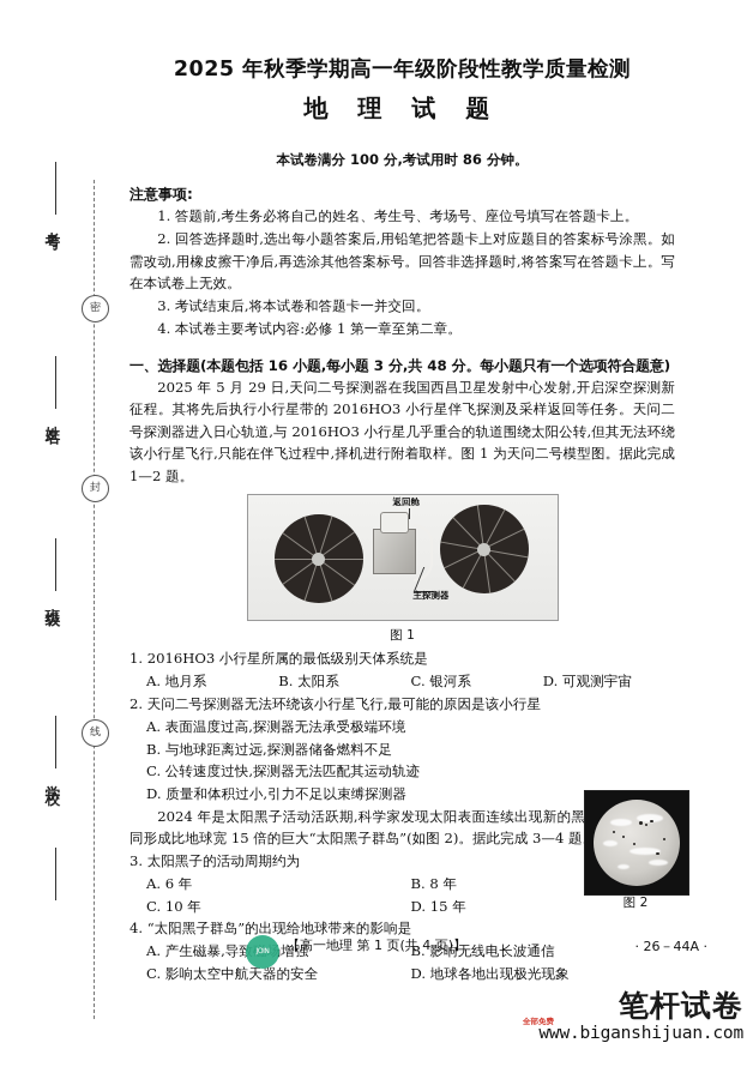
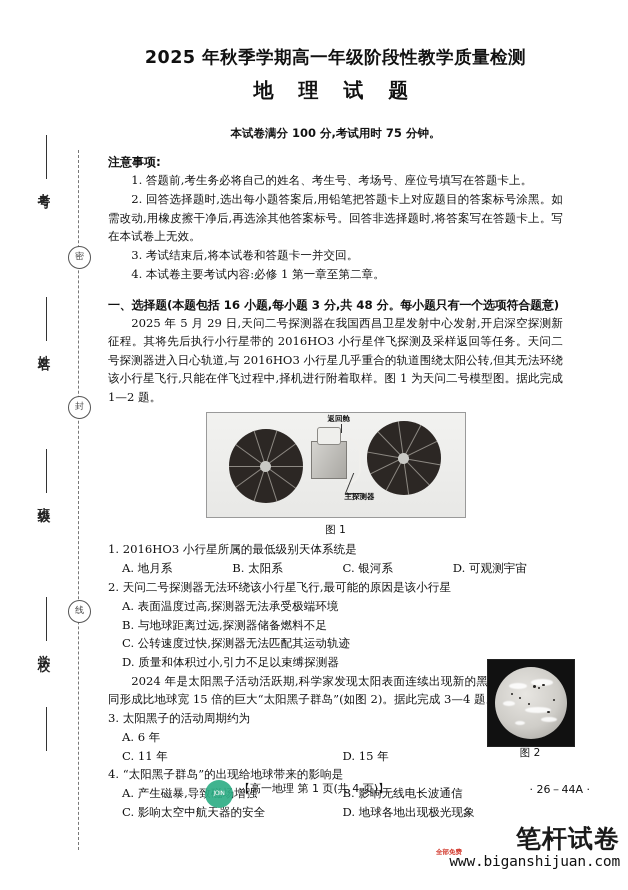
  密
  封
  线
  2025 年秋季学期高一年级阶段性教学质量检测
  地 理 试 题
- 本试卷满分 100 分,考试用时 86 分钟。
+ 本试卷满分 100 分,考试用时 75 分钟。
  注意事项:
  1. 答题前,考生务必将自己的姓名、考生号、考场号、座位号填写在答题卡上。
  2. 回答选择题时,选出每小题答案后,用铅笔把答题卡上对应题目的答案标号涂黑。如需改动,用橡皮擦干净后,再选涂其他答案标号。回答非选择题时,将答案写在答题卡上。写在本试卷上无效。
  3. 考试结束后,将本试卷和答题卡一并交回。
  4. 本试卷主要考试内容:必修 1 第一章至第二章。
  一、选择题(本题包括 16 小题,每小题 3 分,共 48 分。每小题只有一个选项符合题意)
  2025 年 5 月 29 日,天问二号探测器在我国西昌卫星发射中心发射,开启深空探测新征程。其将先后执行小行星带的 2016HO3 小行星伴飞探测及采样返回等任务。天问二号探测器进入日心轨道,与 2016HO3 小行星几乎重合的轨道围绕太阳公转,但其无法环绕该小行星飞行,只能在伴飞过程中,择机进行附着取样。图 1 为天问二号模型图。据此完成 1—2 题。
  返回舱
  主探测器
  图 1
  1. 2016HO3 小行星所属的最低级别天体系统是
  A. 地月系
  B. 太阳系
  C. 银河系
  D. 可观测宇宙
  2. 天问二号探测器无法环绕该小行星飞行,最可能的原因是该小行星
  A. 表面温度过高,探测器无法承受极端环境
  B. 与地球距离过远,探测器储备燃料不足
  C. 公转速度过快,探测器无法匹配其运动轨迹
  D. 质量和体积过小,引力不足以束缚探测器
  2024 年是太阳黑子活动活跃期,科学家发现太阳表面连续出现新的黑同形成比地球宽 15 倍的巨大“太阳黑子群岛”(如图 2)。据此完成 3—4 题
  3. 太阳黑子的活动周期约为
  A. 6 年
- B. 8 年
- C. 10 年
+ C. 11 年
  D. 15 年
  4. “太阳黑子群岛”的出现给地球带来的影响是
  A. 产生磁暴,导增强
  B. 影响无线电长波通信
  C. 影响太空中航天器的安全
  D. 地球各地出现极光现象
  图 2
  【高一地理 第 1 页(共 4 页)】
  · 26－44A ·
  全部免费
  笔杆试卷
  www.biganshijuan.com
